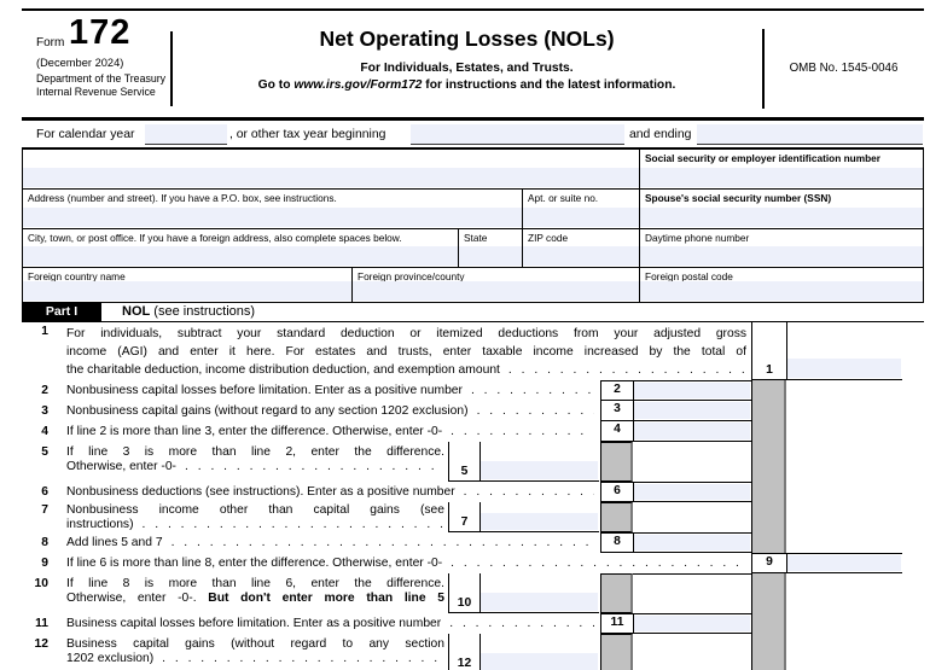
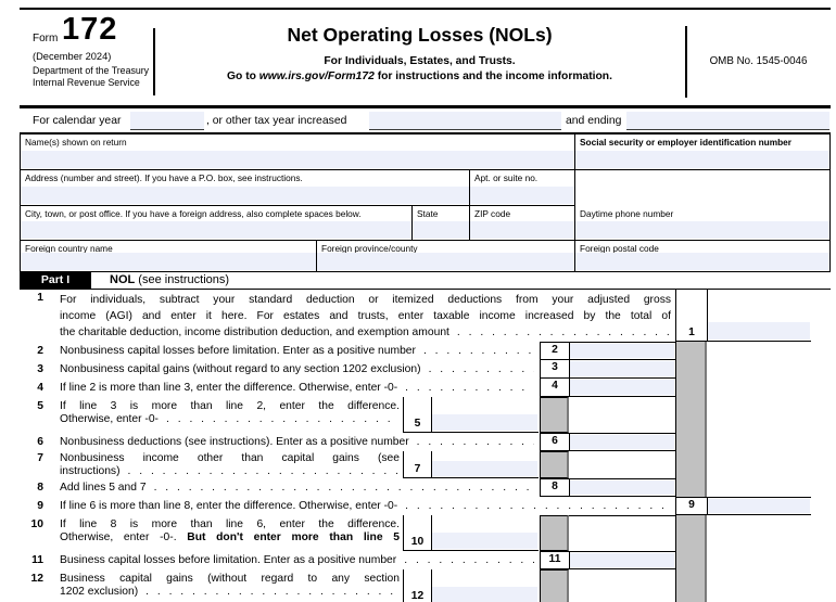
  Form
  172
  (December 2024)
  Department of the Treasury
  Internal Revenue Service
  Net Operating Losses (NOLs)
  For Individuals, Estates, and Trusts.
- Go to www.irs.gov/Form172 for instructions and the latest information.
+ Go to www.irs.gov/Form172 for instructions and the income information.
  OMB No. 1545-0046
  For calendar year
- , or other tax year beginning
+ , or other tax year increased
  and ending
+ Name(s) shown on return
  Social security or employer identification number
  Address (number and street). If you have a P.O. box, see instructions.
  Apt. or suite no.
- Spouse's social security number (SSN)
  City, town, or post office. If you have a foreign address, also complete spaces below.
  State
  ZIP code
  Daytime phone number
  Foreign country name
  Foreign province/county
  Foreign postal code
  Part I
  NOL (see instructions)
  1
  For individuals, subtract your standard deduction or itemized deductions from your adjusted gross
  income (AGI) and enter it here. For estates and trusts, enter taxable income increased by the total of
  the charitable deduction, income distribution deduction, and exemption amount
  1
  2
  Nonbusiness capital losses before limitation. Enter as a positive number
  2
  3
  Nonbusiness capital gains (without regard to any section 1202 exclusion)
  3
  4
  If line 2 is more than line 3, enter the difference. Otherwise, enter -0-
  4
  5
  If line 3 is more than line 2, enter the difference.
  Otherwise, enter -0-
  5
  6
  Nonbusiness deductions (see instructions). Enter as a positive number
  6
  7
  Nonbusiness income other than capital gains (see
  instructions)
  7
  8
  Add lines 5 and 7
  8
  9
  If line 6 is more than line 8, enter the difference. Otherwise, enter -0-
  9
  10
  If line 8 is more than line 6, enter the difference.
  Otherwise, enter -0-. But don't enter more than line 5
  10
  11
  Business capital losses before limitation. Enter as a positive number
  11
  12
  Business capital gains (without regard to any section
  1202 exclusion)
  12
